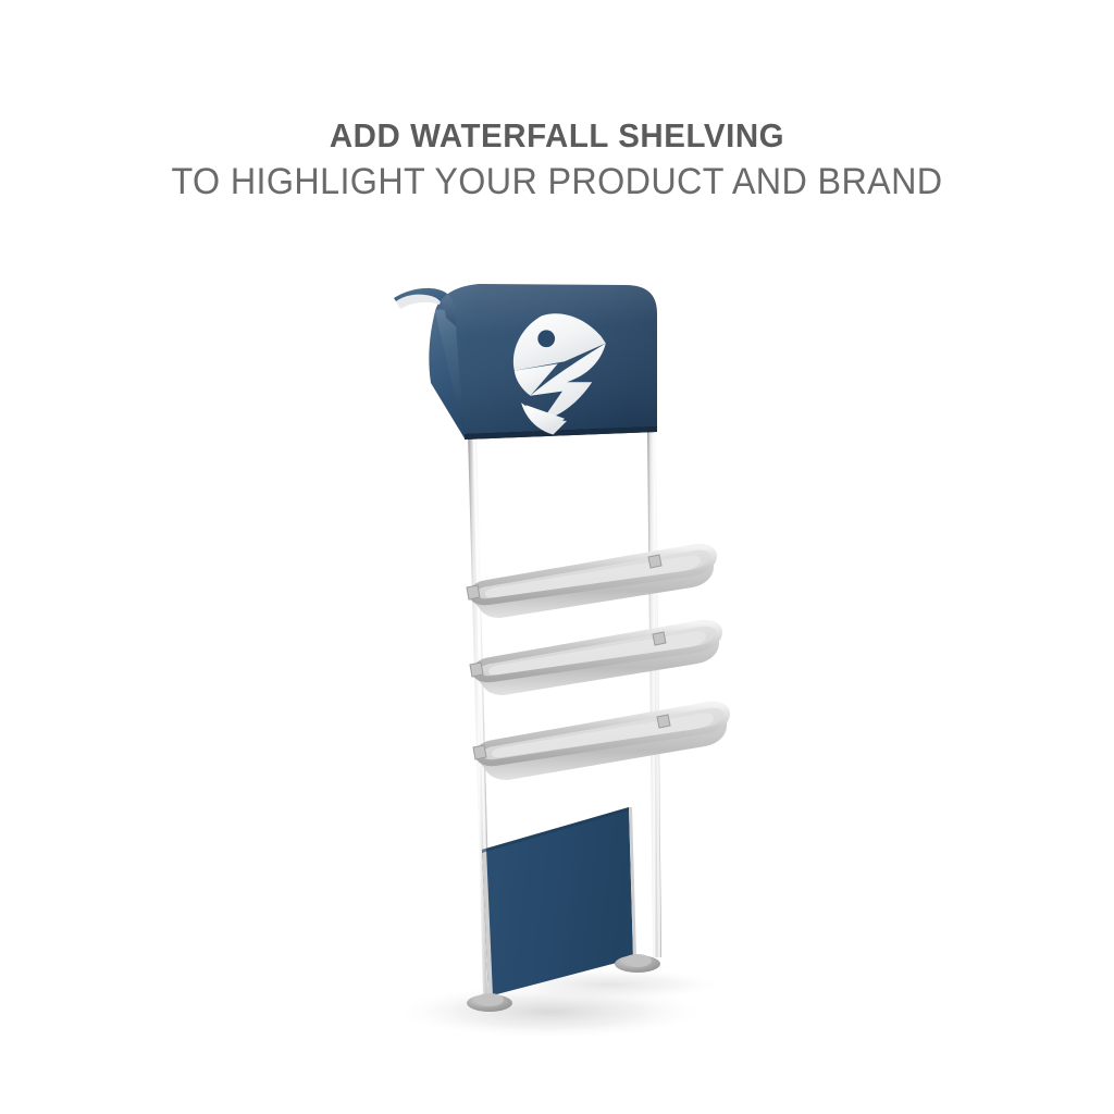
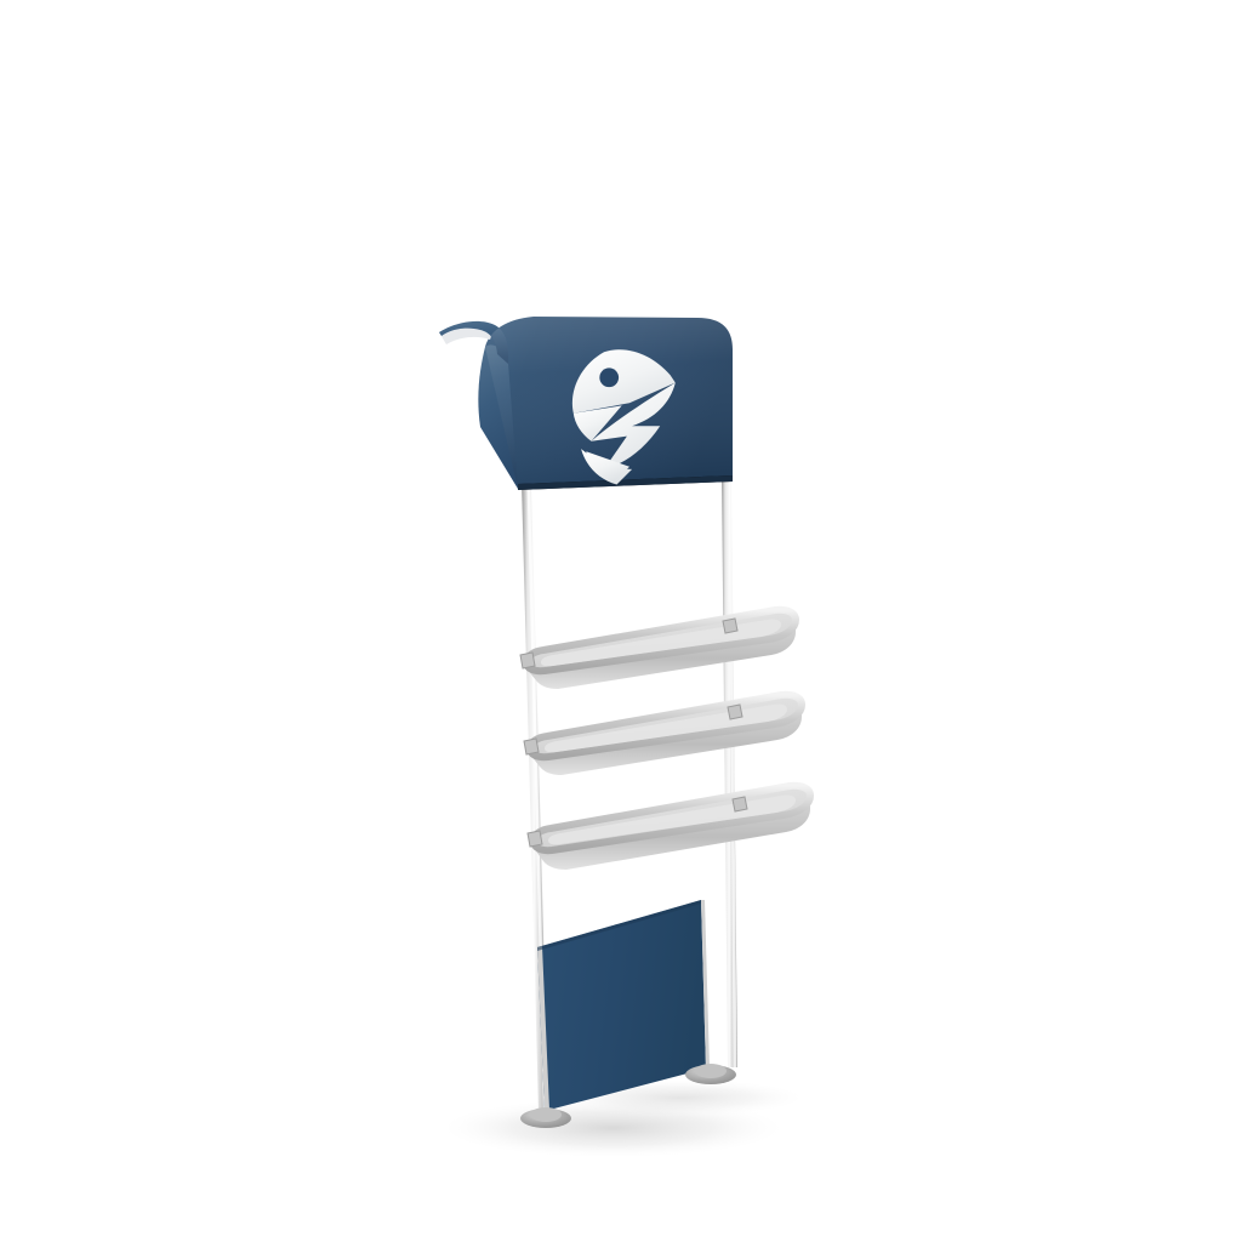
- ADD WATERFALL SHELVING
- TO HIGHLIGHT YOUR PRODUCT AND BRAND
